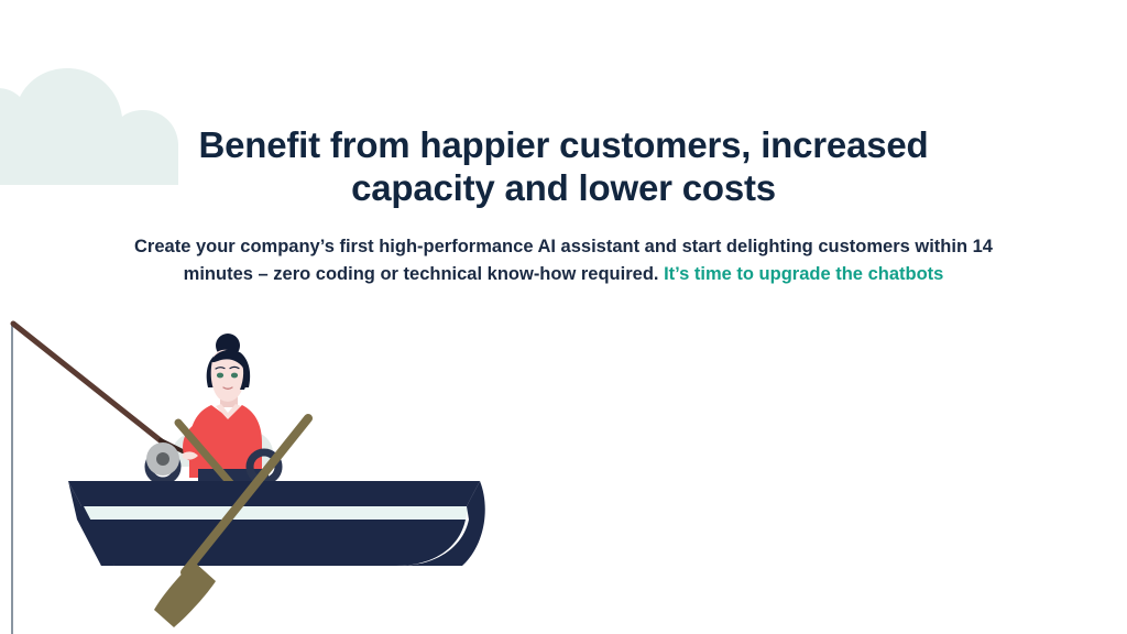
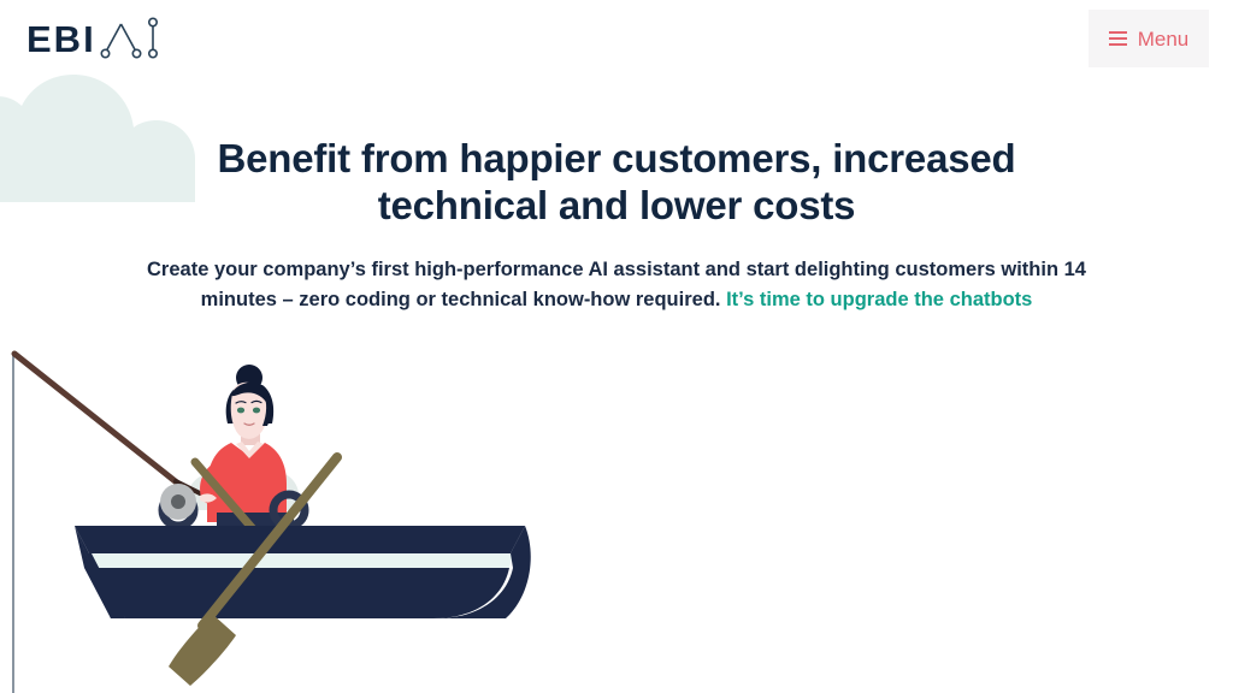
+ EBI
+ Menu
- Benefit from happier customers, increased capacity and lower costs
+ Benefit from happier customers, increased technical and lower costs
  Create your company’s first high-performance AI assistant and start delighting customers within 14 minutes – zero coding or technical know-how required. It’s time to upgrade the chatbots
